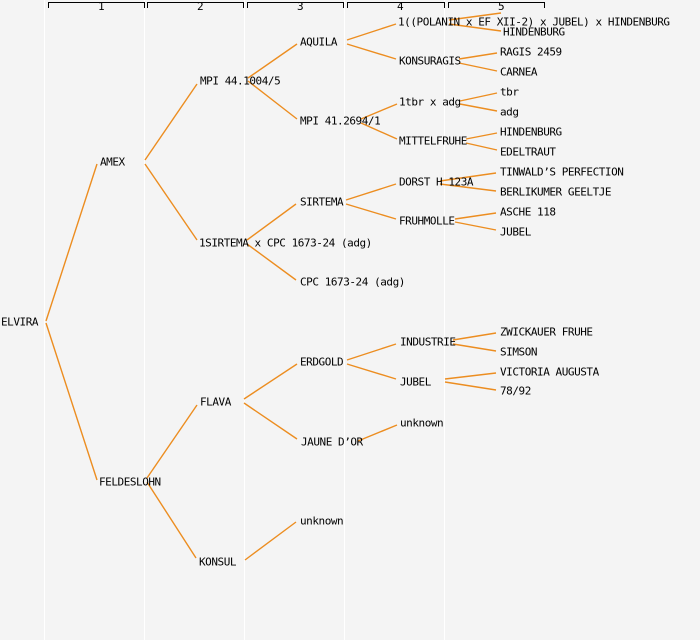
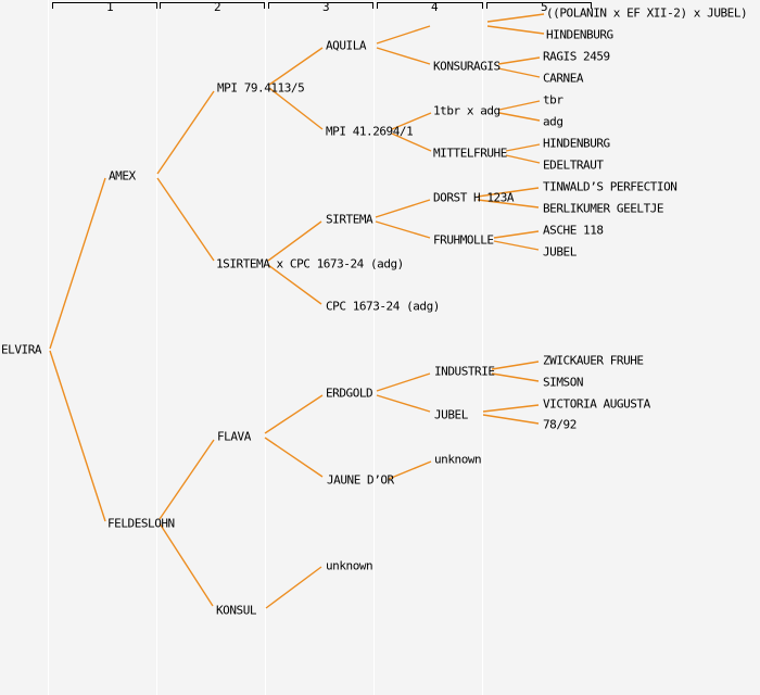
  1
  2
  3
  4
  5
  ELVIRA
  AMEX
  FELDESLOHN
- MPI 44.1004/5
+ MPI 79.4113/5
  1SIRTEMA x CPC 1673-24 (adg)
  FLAVA
  KONSUL
  AQUILA
  MPI 41.2694/1
  SIRTEMA
  CPC 1673-24 (adg)
  ERDGOLD
  JAUNE D’OR
  unknown
- 1((POLANIN x EF XII-2) x JUBEL) x HINDENBURG
  KONSURAGIS
  1tbr x adg
  MITTELFRUHE
  DORST H 123A
  FRUHMOLLE
  INDUSTRIE
  JUBEL
  unknown
+ ((POLANIN x EF XII-2) x JUBEL)
  HINDENBURG
  RAGIS 2459
  CARNEA
  tbr
  adg
  HINDENBURG
  EDELTRAUT
  TINWALD’S PERFECTION
  BERLIKUMER GEELTJE
  ASCHE 118
  JUBEL
  ZWICKAUER FRUHE
  SIMSON
  VICTORIA AUGUSTA
  78/92
